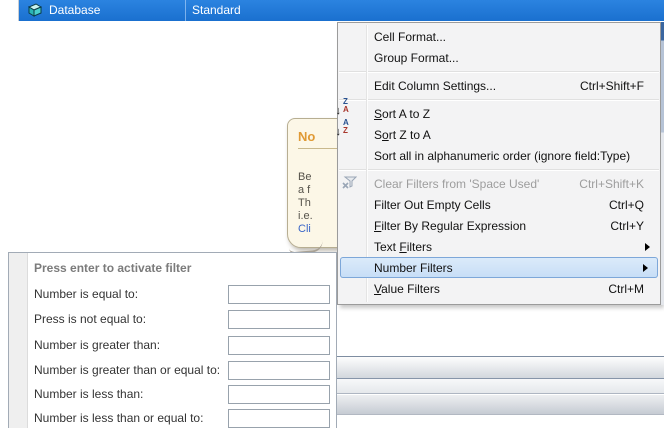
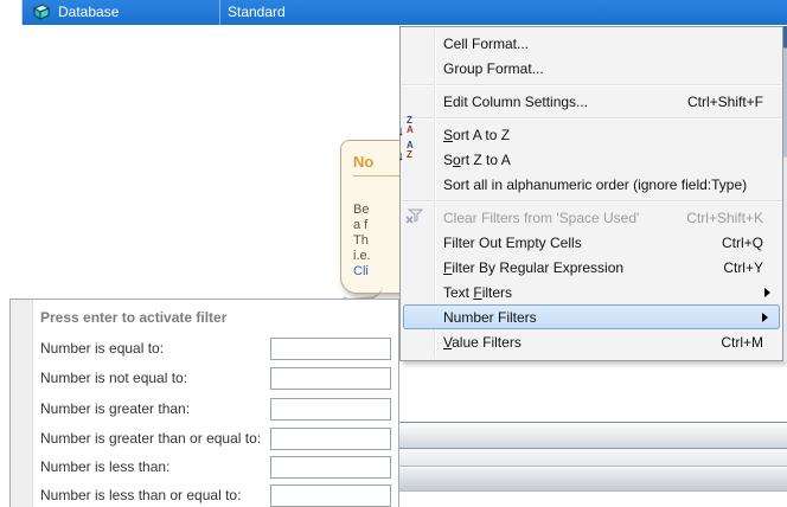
  Database
  Standard
  No
  Be
  a f
  Th
  i.e.
  Cli
  Press enter to activate filter
  Number is equal to:
- Press is not equal to:
+ Number is not equal to:
  Number is greater than:
  Number is greater than or equal to:
  Number is less than:
  Number is less than or equal to:
  Cell Format...
  Group Format...
  Edit Column Settings...
  Ctrl+Shift+F
  A
  Z
  ↓
  Sort A to Z
  Z
  A
  ↓
  Sort Z to A
  Sort all in alphanumeric order (ignore field:Type)
  Clear Filters from 'Space Used'
  Ctrl+Shift+K
  Filter Out Empty Cells
  Ctrl+Q
  Filter By Regular Expression
  Ctrl+Y
  Text Filters
  Number Filters
  Value Filters
  Ctrl+M
